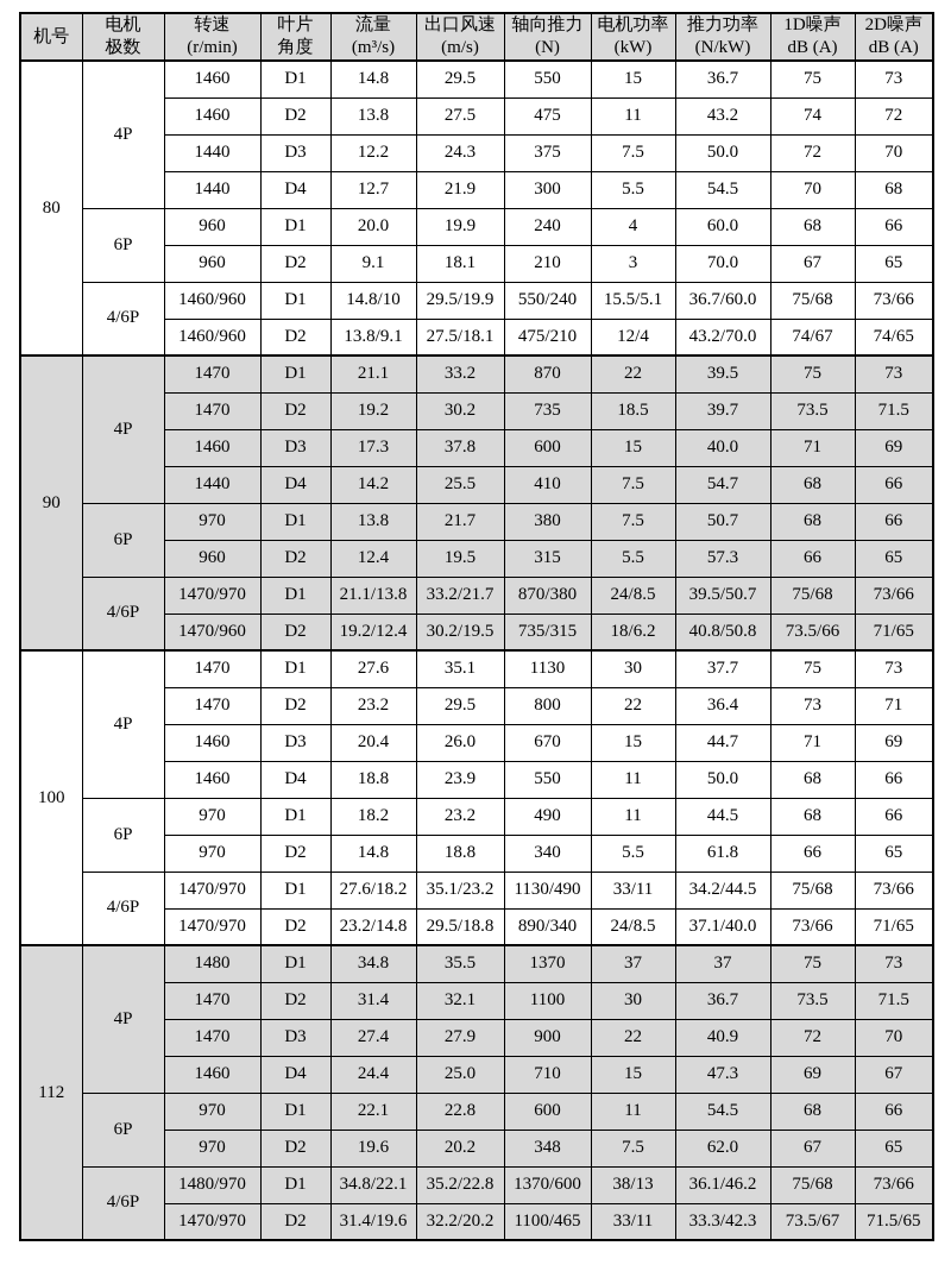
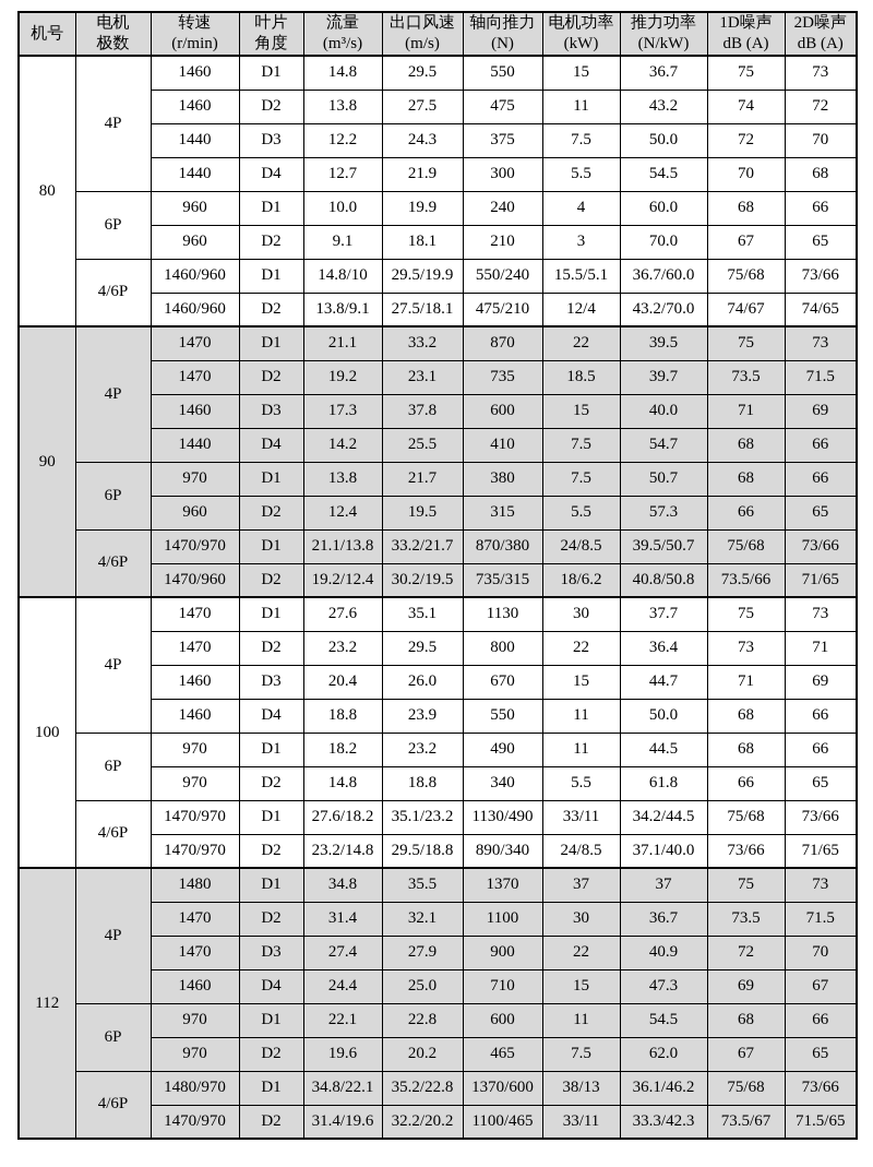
  机号	电机极数	转速(r/min)	叶片角度	流量(m³/s)	出口风速(m/s)	轴向推力(N)	电机功率(kW)	推力功率(N/kW)	1D噪声dB (A)	2D噪声dB (A)
  80	4P	1460	D1	14.8	29.5	550	15	36.7	75	73
  1460	D2	13.8	27.5	475	11	43.2	74	72
  1440	D3	12.2	24.3	375	7.5	50.0	72	70
  1440	D4	12.7	21.9	300	5.5	54.5	70	68
- 6P	960	D1	20.0	19.9	240	4	60.0	68	66
+ 6P	960	D1	10.0	19.9	240	4	60.0	68	66
  960	D2	9.1	18.1	210	3	70.0	67	65
  4/6P	1460/960	D1	14.8/10	29.5/19.9	550/240	15.5/5.1	36.7/60.0	75/68	73/66
  1460/960	D2	13.8/9.1	27.5/18.1	475/210	12/4	43.2/70.0	74/67	74/65
  90	4P	1470	D1	21.1	33.2	870	22	39.5	75	73
- 1470	D2	19.2	30.2	735	18.5	39.7	73.5	71.5
+ 1470	D2	19.2	23.1	735	18.5	39.7	73.5	71.5
  1460	D3	17.3	37.8	600	15	40.0	71	69
  1440	D4	14.2	25.5	410	7.5	54.7	68	66
  6P	970	D1	13.8	21.7	380	7.5	50.7	68	66
  960	D2	12.4	19.5	315	5.5	57.3	66	65
  4/6P	1470/970	D1	21.1/13.8	33.2/21.7	870/380	24/8.5	39.5/50.7	75/68	73/66
  1470/960	D2	19.2/12.4	30.2/19.5	735/315	18/6.2	40.8/50.8	73.5/66	71/65
  100	4P	1470	D1	27.6	35.1	1130	30	37.7	75	73
  1470	D2	23.2	29.5	800	22	36.4	73	71
  1460	D3	20.4	26.0	670	15	44.7	71	69
  1460	D4	18.8	23.9	550	11	50.0	68	66
  6P	970	D1	18.2	23.2	490	11	44.5	68	66
  970	D2	14.8	18.8	340	5.5	61.8	66	65
  4/6P	1470/970	D1	27.6/18.2	35.1/23.2	1130/490	33/11	34.2/44.5	75/68	73/66
  1470/970	D2	23.2/14.8	29.5/18.8	890/340	24/8.5	37.1/40.0	73/66	71/65
  112	4P	1480	D1	34.8	35.5	1370	37	37	75	73
  1470	D2	31.4	32.1	1100	30	36.7	73.5	71.5
  1470	D3	27.4	27.9	900	22	40.9	72	70
  1460	D4	24.4	25.0	710	15	47.3	69	67
  6P	970	D1	22.1	22.8	600	11	54.5	68	66
- 970	D2	19.6	20.2	348	7.5	62.0	67	65
+ 970	D2	19.6	20.2	465	7.5	62.0	67	65
  4/6P	1480/970	D1	34.8/22.1	35.2/22.8	1370/600	38/13	36.1/46.2	75/68	73/66
  1470/970	D2	31.4/19.6	32.2/20.2	1100/465	33/11	33.3/42.3	73.5/67	71.5/65
